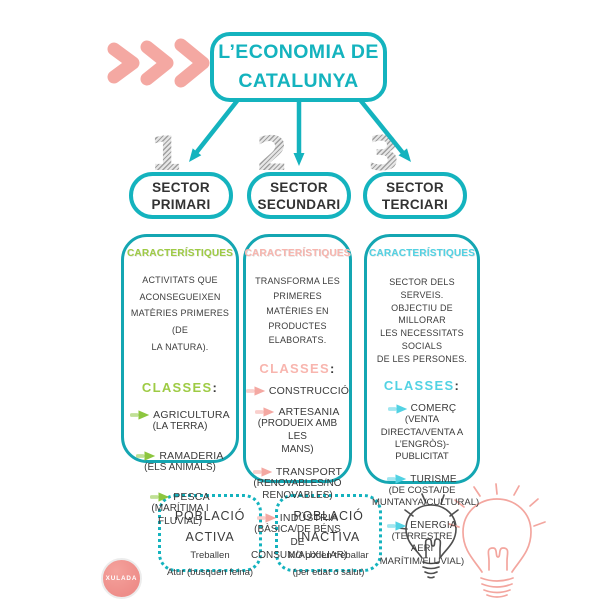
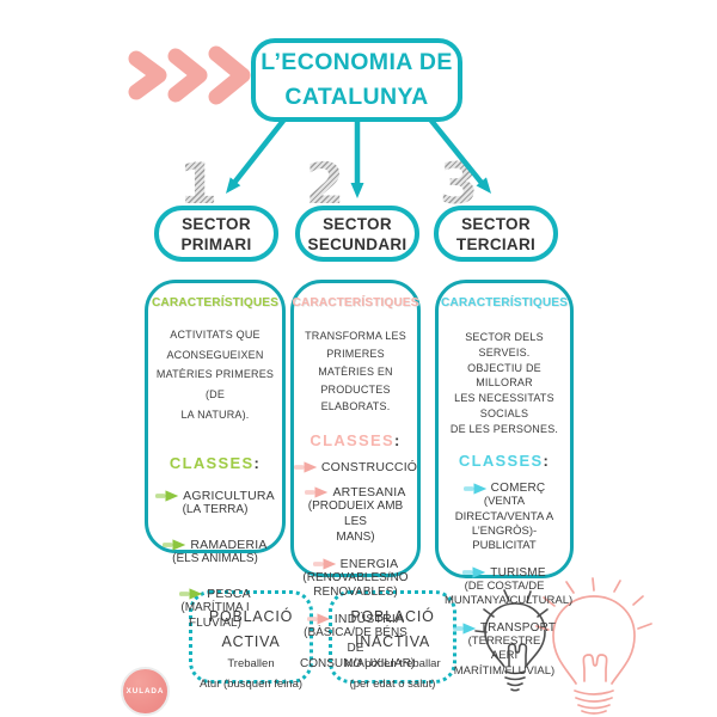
  L’ECONOMIA DE
  CATALUNYA
  1
  2
  3
  SECTOR
  PRIMARI
  SECTOR
  SECUNDARI
  SECTOR
  TERCIARI
  CARACTERÍSTIQUES
  ACTIVITATS QUE
  ACONSEGUEIXEN
  MATÈRIES PRIMERES (DE
  LA NATURA).
  CLASSES:
  AGRICULTURA
  (LA TERRA)
  RAMADERIA
  (ELS ANIMALS)
  PESCA
  (MARÍTIMA I FLUVIAL)
  CARACTERÍSTIQUES
  TRANSFORMA LES
  PRIMERES MATÈRIES EN
  PRODUCTES ELABORATS.
  CLASSES:
  CONSTRUCCIÓ
  ARTESANIA
  (PRODUEIX AMB LES
  MANS)
- TRANSPORT
+ ENERGIA
  (RENOVABLES/NO
  RENOVABLES)
  INDÚSTRIA
  (BÀSICA/DE BÉNS DE
  CONSUM/AUXILIAR
  CARACTERÍSTIQUES
  SECTOR DELS SERVEIS.
  OBJECTIU DE MILLORAR
  LES NECESSITATS SOCIALS
  DE LES PERSONES.
  CLASSES:
  COMERÇ
  (VENTA DIRECTA/VENTA A
  L’ENGRÒS)-PUBLICITAT
  TURISME
  (DE COSTA/DE
  MUNTANYA/CULTURA
- ENERGIA
+ TRANSPORT
  (TERRESTRE
  AERI
  MARÍTIM/FLUVIAL)
  POBLACIÓ
  ACTIVA
  Treballen
  Atur (busquen feina)
  POBLACIÓ
  INACTIVA
  NO poden treballar
  (per edat o salut)
